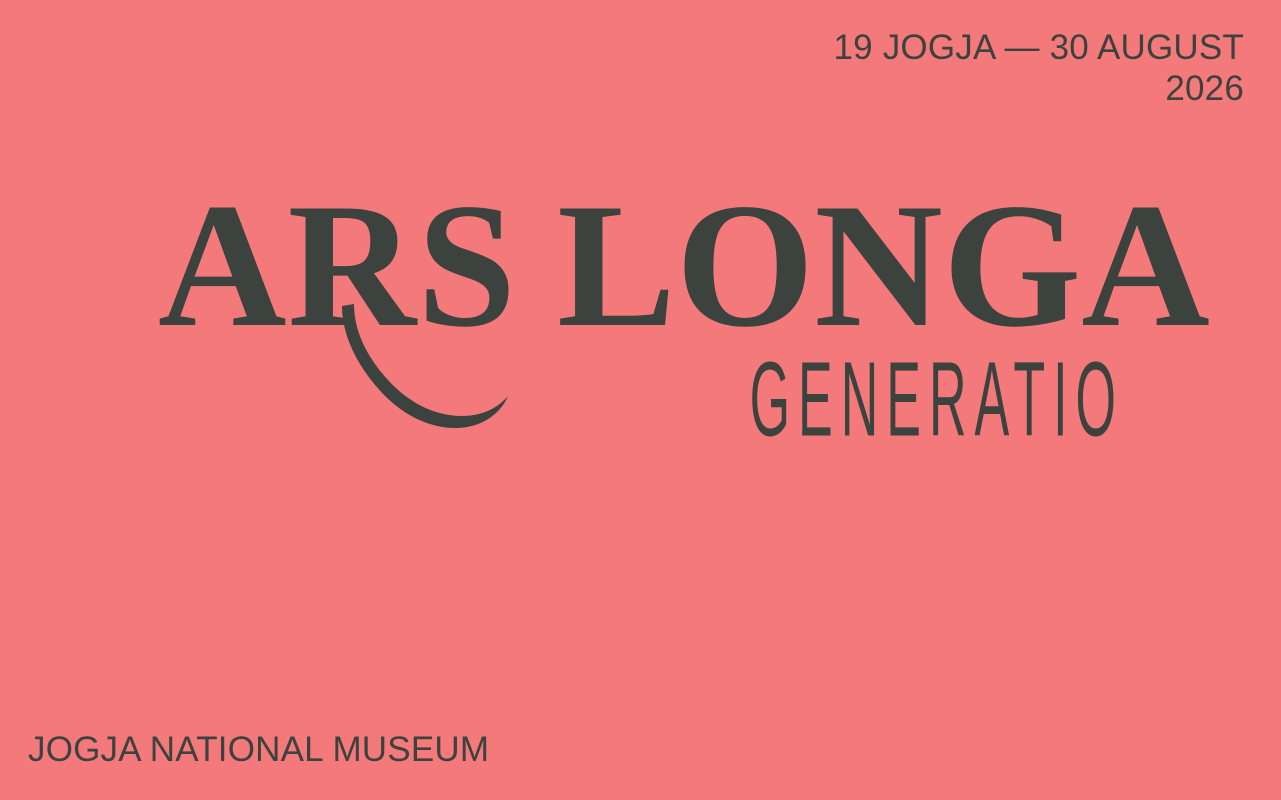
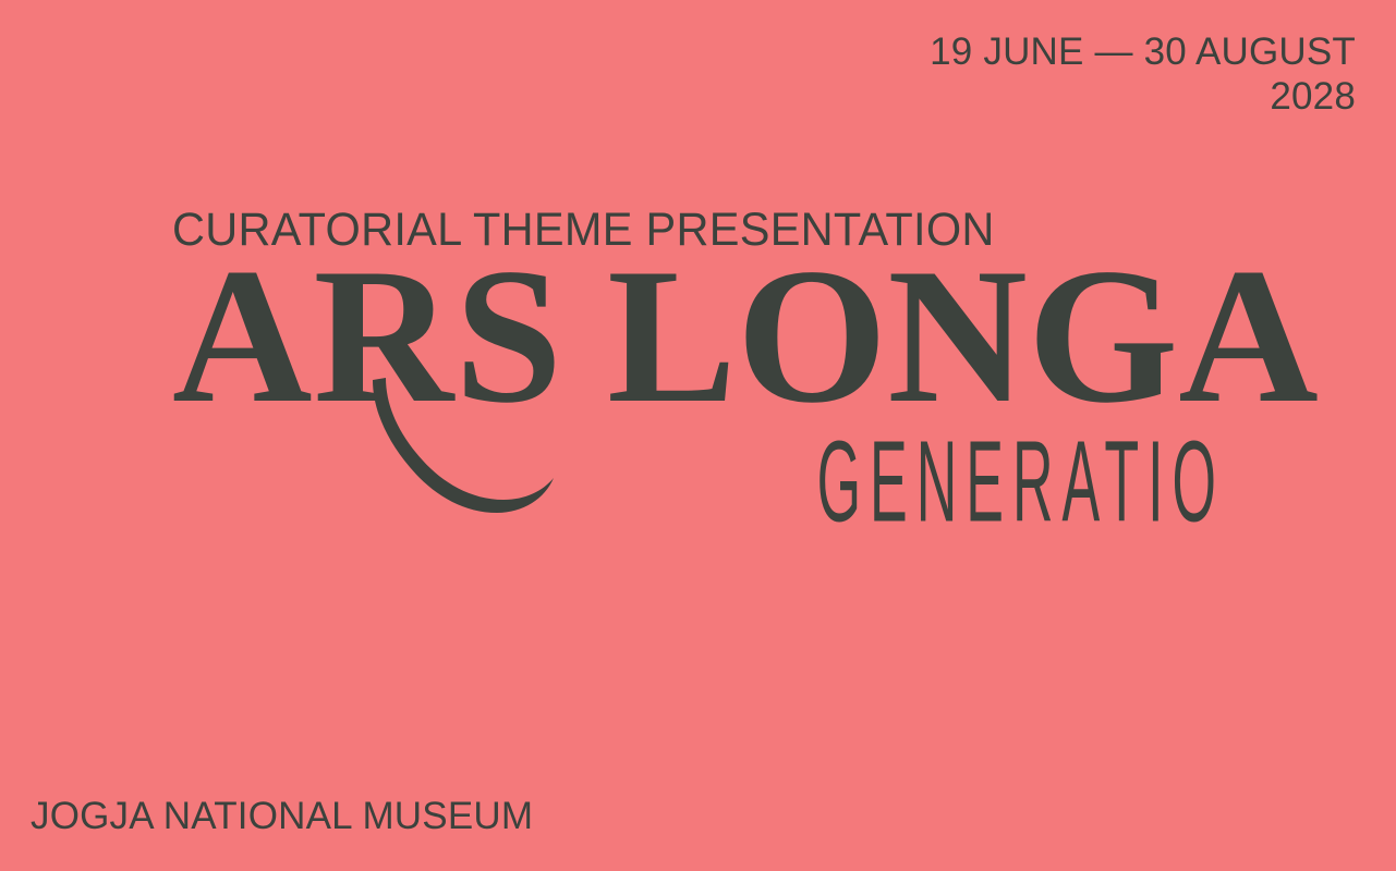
- 19 JOGJA — 30 AUGUST
+ 19 JUNE — 30 AUGUST
- 2026
+ 2028
+ CURATORIAL THEME PRESENTATION
  ARS LONGA
  GENERATIO
  JOGJA NATIONAL MUSEUM
